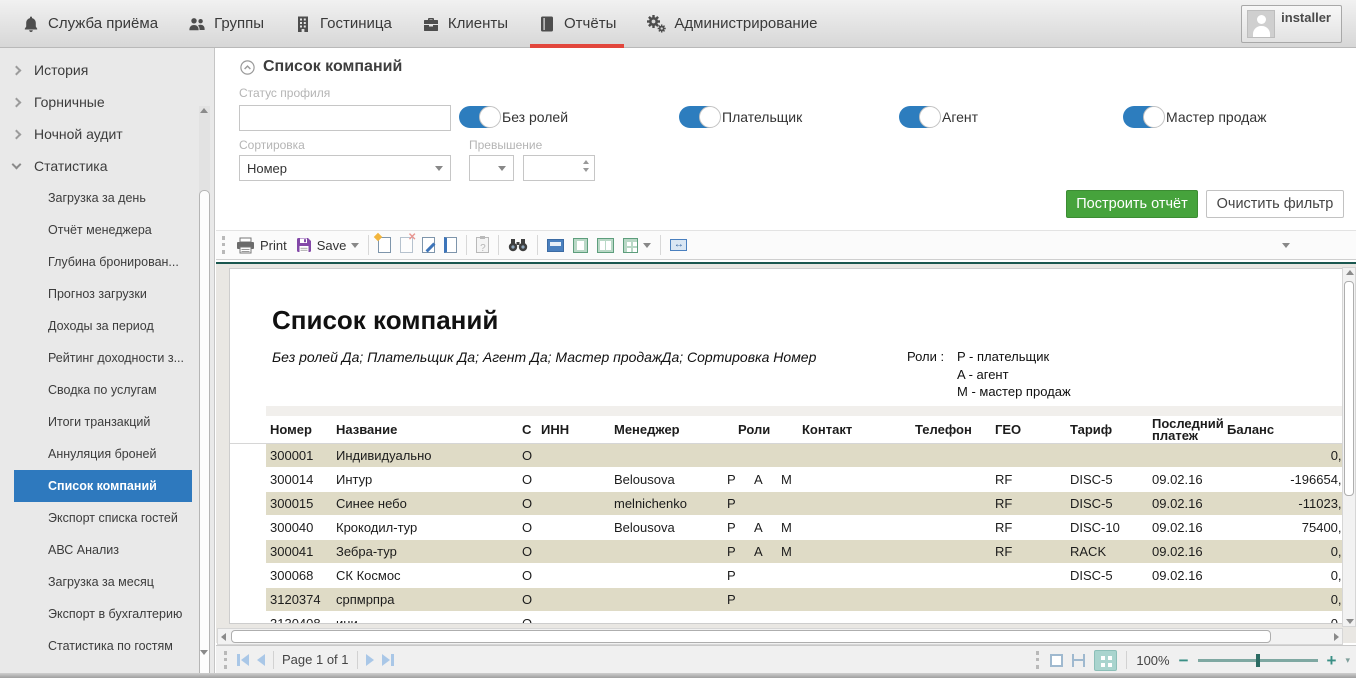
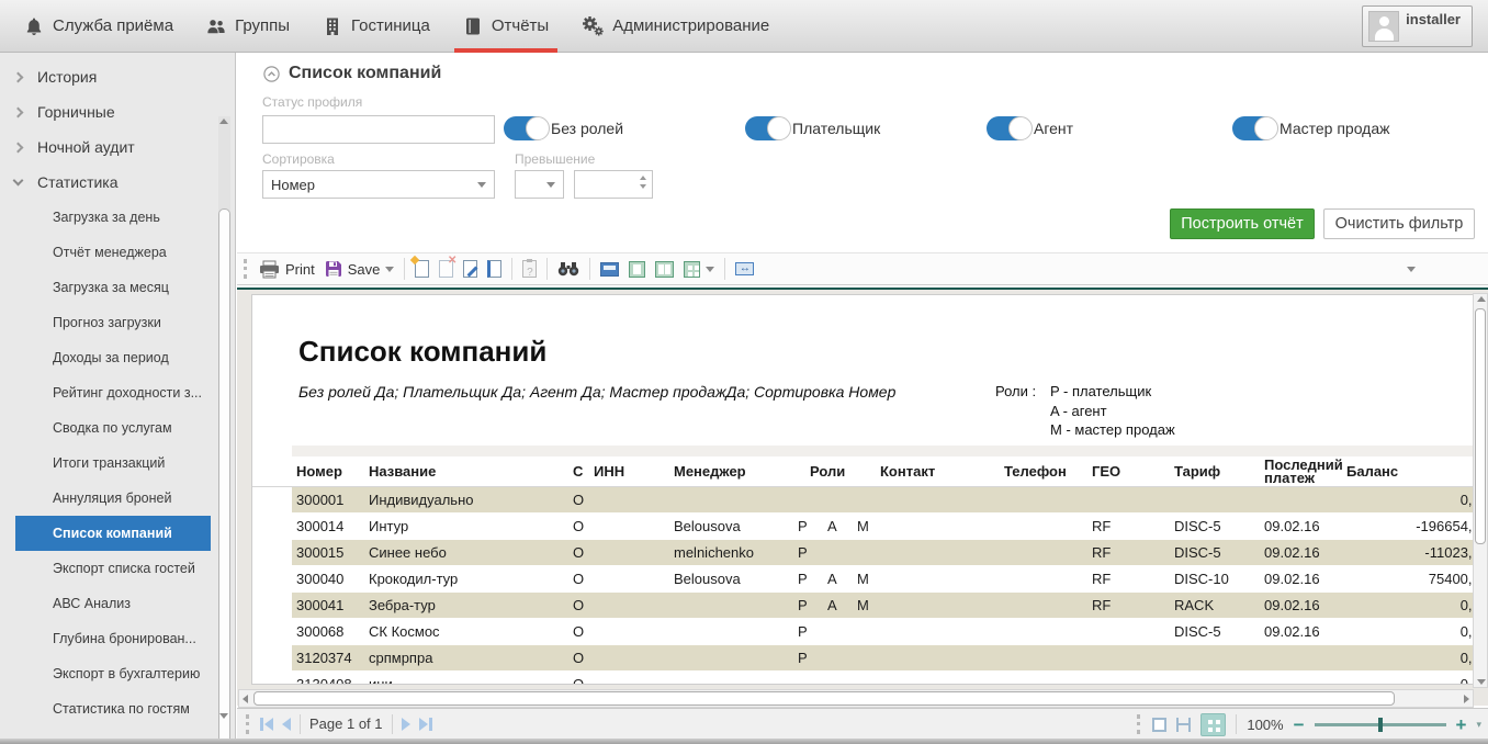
  Служба приёма
  Группы
  Гостиница
- Клиенты
  Отчёты
  Администрирование
  installer
  История
  Горничные
  Ночной аудит
  Статистика
  Загрузка за день
  Отчёт менеджера
- Глубина бронирован...
+ Загрузка за месяц
  Прогноз загрузки
  Доходы за период
  Рейтинг доходности з...
  Сводка по услугам
  Итоги транзакций
  Аннуляция броней
  Список компаний
  Экспорт списка гостей
  АВС Анализ
- Загрузка за месяц
+ Глубина бронирован...
  Экспорт в бухгалтерию
  Статистика по гостям
  Список компаний
  Статус профиля
  Без ролей
  Плательщик
  Агент
  Мастер продаж
  Сортировка
  Номер
  Превышение
  Построить отчёт
  Очистить фильтр
  Print
  Save
  ↔
  Список компаний
  Без ролей Да; Плательщик Да; Агент Да; Мастер продажДа; Сортировка Номер
  Роли :
  P - плательщик
  A - агент
  M - мастер продаж
  Номер
  Название
  С
  ИНН
  Менеджер
  Роли
  Контакт
  Телефон
  ГЕО
  Тариф
  Последний платеж
  Баланс
  300001
  Индивидуально
  О
  300014
  Интур
  О
  Belousova
  RF
  DISC-5
  09.02.16
  -196654,
  P
  A
  M
  300015
  Синее небо
  О
  melnichenko
  RF
  DISC-5
  09.02.16
  -11023,
  P
  300040
  Крокодил-тур
  О
  Belousova
  RF
  DISC-10
  09.02.16
  75400,
  P
  A
  M
  300041
  Зебра-тур
  О
  RF
  RACK
  09.02.16
  P
  A
  M
  300068
  СК Космос
  О
  DISC-5
  09.02.16
  P
  3120374
  српмрпра
  О
  P
  Page 1 of 1
  100%
  −
  +
  ▾
